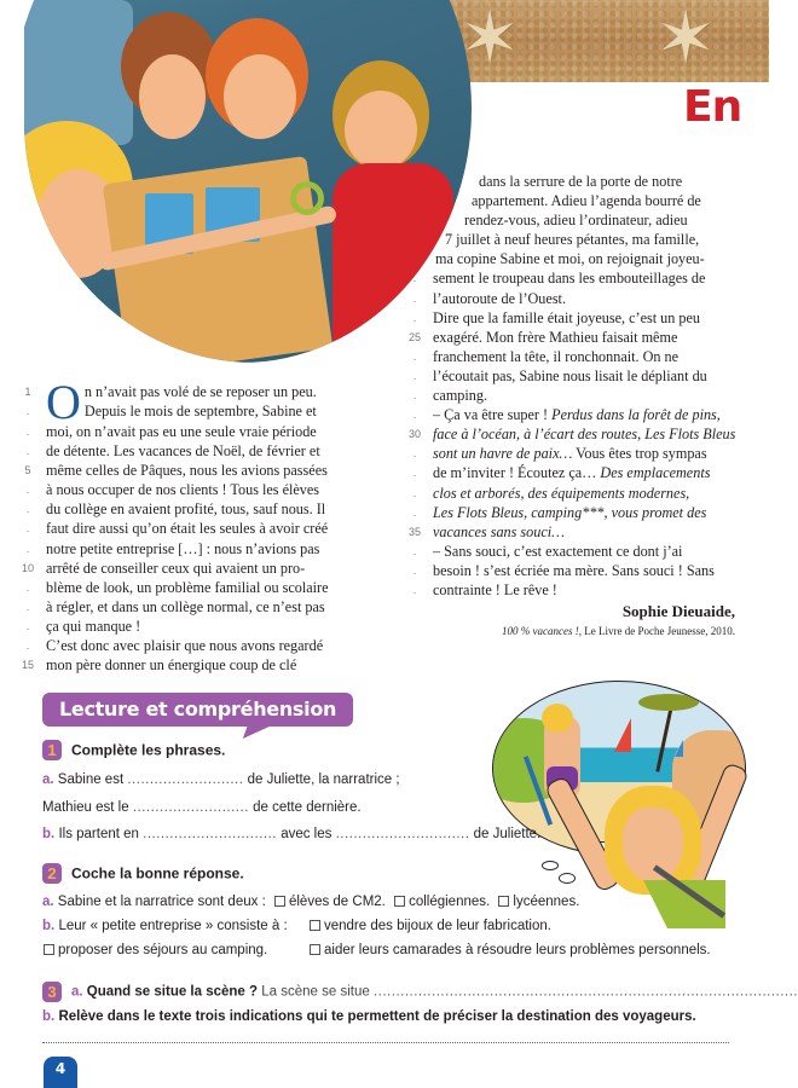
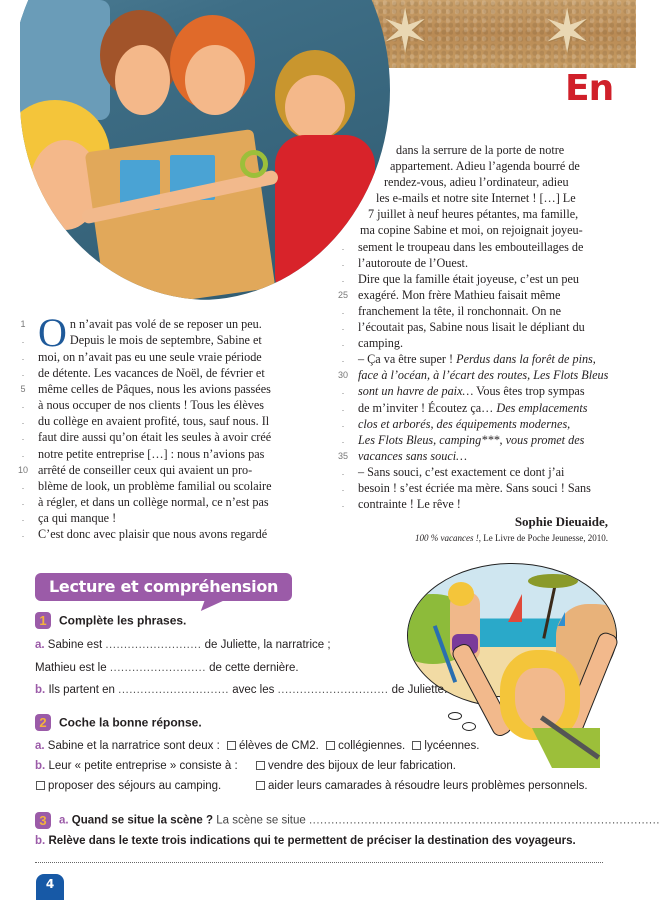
  ✶
  ✶
  En
  O
  1
  n n’avait pas volé de se reposer un peu.
  .
  Depuis le mois de septembre, Sabine et
  .
  moi, on n’avait pas eu une seule vraie période
  .
  de détente. Les vacances de Noël, de février et
  5
  même celles de Pâques, nous les avions passées
  .
  à nous occuper de nos clients ! Tous les élèves
  .
  du collège en avaient profité, tous, sauf nous. Il
  .
  faut dire aussi qu’on était les seules à avoir créé
  .
  notre petite entreprise […] : nous n’avions pas
  10
  arrêté de conseiller ceux qui avaient un pro-
  .
  blème de look, un problème familial ou scolaire
  .
  à régler, et dans un collège normal, ce n’est pas
  .
  ça qui manque !
  .
  C’est donc avec plaisir que nous avons regardé
- 15
- mon père donner un énergique coup de clé
  dans la serrure de la porte de notre
  appartement. Adieu l’agenda bourré de
  rendez-vous, adieu l’ordinateur, adieu
+ les e-mails et notre site Internet ! […] Le
  7 juillet à neuf heures pétantes, ma famille,
  ma copine Sabine et moi, on rejoignait joyeu-
  .
  sement le troupeau dans les embouteillages de
  .
  l’autoroute de l’Ouest.
  .
  Dire que la famille était joyeuse, c’est un peu
  25
  exagéré. Mon frère Mathieu faisait même
  .
  franchement la tête, il ronchonnait. On ne
  .
  l’écoutait pas, Sabine nous lisait le dépliant du
  .
  camping.
  .
  – Ça va être super ! Perdus dans la forêt de pins,
  30
  face à l’océan, à l’écart des routes, Les Flots Bleus
  .
  sont un havre de paix… Vous êtes trop sympas
  .
  de m’inviter ! Écoutez ça… Des emplacements
  .
  clos et arborés, des équipements modernes,
  .
  Les Flots Bleus, camping***, vous promet des
  35
  vacances sans souci…
  .
  – Sans souci, c’est exactement ce dont j’ai
  .
  besoin ! s’est écriée ma mère. Sans souci ! Sans
  .
  contrainte ! Le rêve !
  Sophie Dieuaide,
  100 % vacances !, Le Livre de Poche Jeunesse, 2010.
  Lecture et compréhension
  1 Complète les phrases.
  a. Sabine est .......................... de Juliette, la narratrice ;
  Mathieu est le .......................... de cette dernière.
  b. Ils partent en .............................. avec les .............................. de Juliette.
  2 Coche la bonne réponse.
  a. Sabine et la narratrice sont deux : élèves de CM2. collégiennes. lycéennes.
  b. Leur « petite entreprise » consiste à :
  vendre des bijoux de leur fabrication.
  proposer des séjours au camping.
  aider leurs camarades à résoudre leurs problèmes personnels.
  3 a. Quand se situe la scène ? La scène se situe ...............................................................................................
  b. Relève dans le texte trois indications qui te permettent de préciser la destination des voyageurs.
  4
